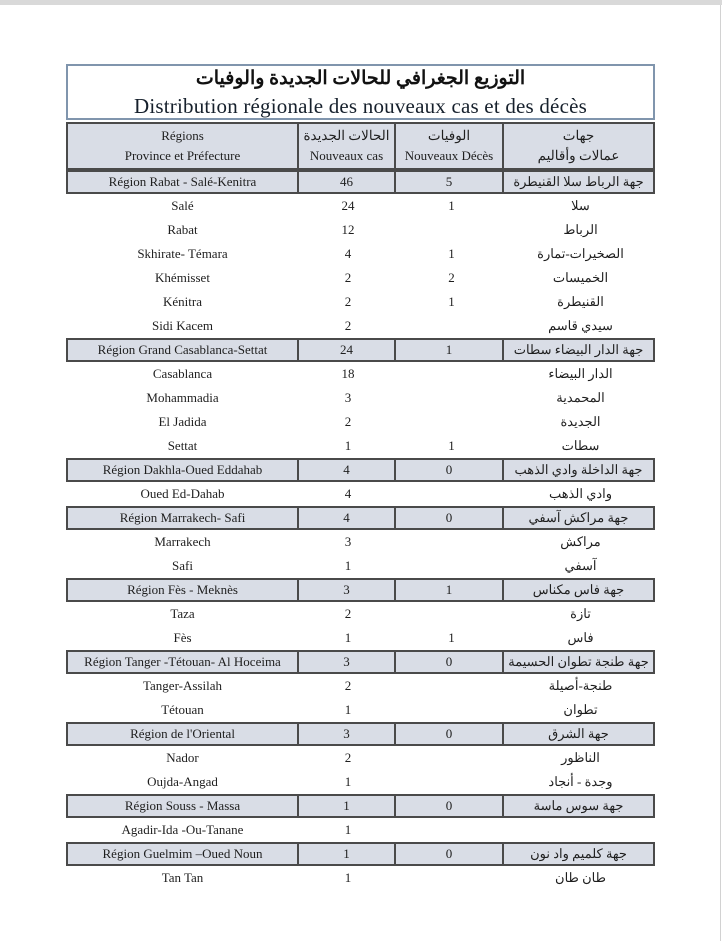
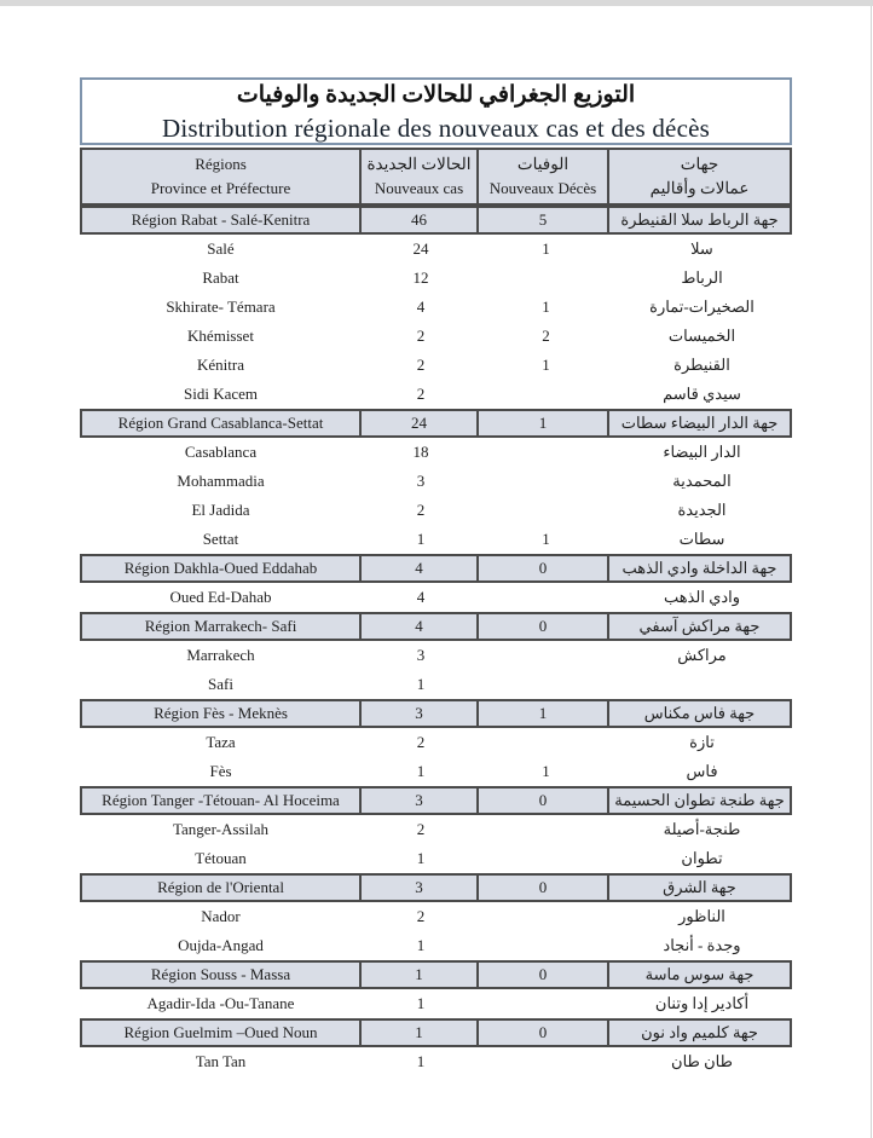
  التوزيع الجغرافي للحالات الجديدة والوفيات
  Distribution régionale des nouveaux cas et des décès
  Régions
  Province et Préfecture
  الحالات الجديدة
  Nouveaux cas
  الوفيات
  Nouveaux Décès
  جهات
  عمالات وأقاليم
  Région Rabat - Salé-Kenitra
  46
  5
  جهة الرباط سلا القنيطرة
  Salé
  24
  1
  سلا
  Rabat
  12
  الرباط
  Skhirate- Témara
  4
  1
  الصخيرات-تمارة
  Khémisset
  2
  2
  الخميسات
  Kénitra
  2
  1
  القنيطرة
  Sidi Kacem
  2
  سيدي قاسم
  Région Grand Casablanca-Settat
  24
  1
  جهة الدار البيضاء سطات
  Casablanca
  18
  الدار البيضاء
  Mohammadia
  3
  المحمدية
  El Jadida
  2
  الجديدة
  Settat
  1
  1
  سطات
  Région Dakhla-Oued Eddahab
  4
  0
  جهة الداخلة وادي الذهب
  Oued Ed-Dahab
  4
  وادي الذهب
  Région Marrakech- Safi
  4
  0
  جهة مراكش آسفي
  Marrakech
  3
  مراكش
  Safi
  1
- آسفي
  Région Fès - Meknès
  3
  1
  جهة فاس مكناس
  Taza
  2
  تازة
  Fès
  1
  1
  فاس
  Région Tanger -Tétouan- Al Hoceima
  3
  0
  جهة طنجة تطوان الحسيمة
  Tanger-Assilah
  2
  طنجة-أصيلة
  Tétouan
  1
  تطوان
  Région de l'Oriental
  3
  0
  جهة الشرق
  Nador
  2
  الناظور
  Oujda-Angad
  1
  وجدة - أنجاد
  Région Souss - Massa
  1
  0
  جهة سوس ماسة
  Agadir-Ida -Ou-Tanane
  1
+ أكادير إدا وتنان
  Région Guelmim –Oued Noun
  1
  0
  جهة كلميم واد نون
  Tan Tan
  1
  طان طان
